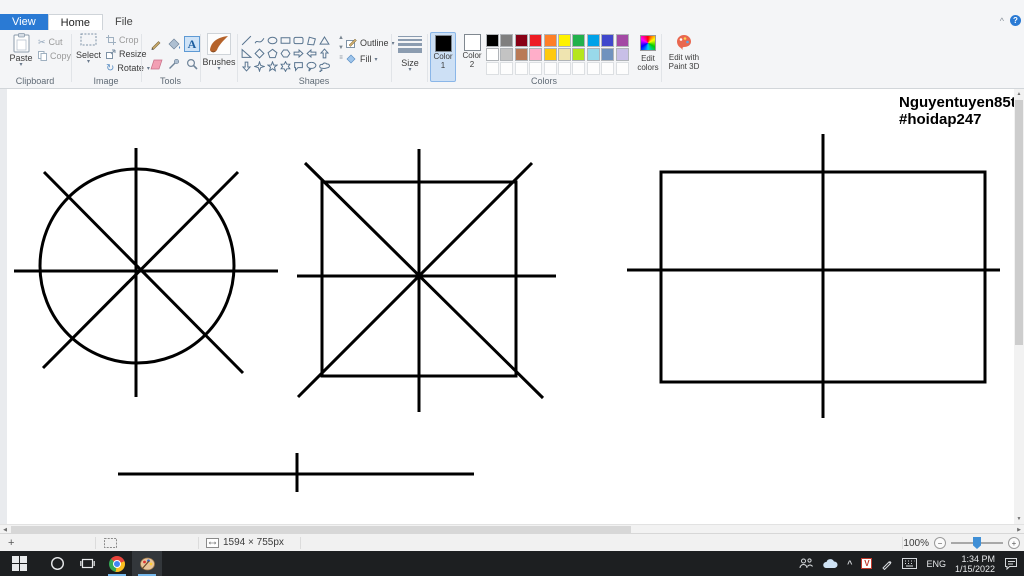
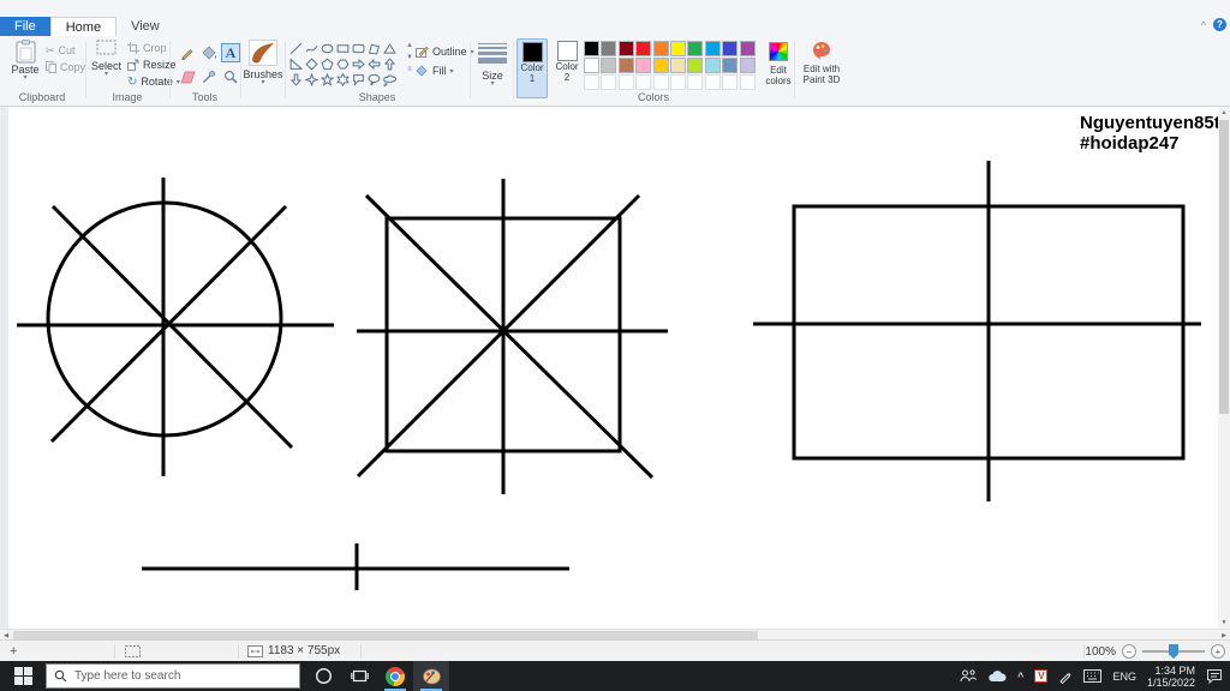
- View
+ File
  Home
- File
+ View
  ^
  ?
  Paste
  ✂
  Cut
  Copy
  Clipboard
  Select
  Crop
  Resize
  ↻
  Rotat
  Image
  A
  Tools
  Brushes
  Outline
  Fill
  Shapes
  Size
  Color
  1
  Color
  2
  Edit
  colors
  Colors
  Edit with
  Paint 3D
  Nguyentuyen85
  #hoidap247
  +
- 1594 × 755px
+ 1183 × 755px
  100%
  −
  +
+ Type here to search
  ^
  V
  ENG
  1:34 PM
  1/15/2022
